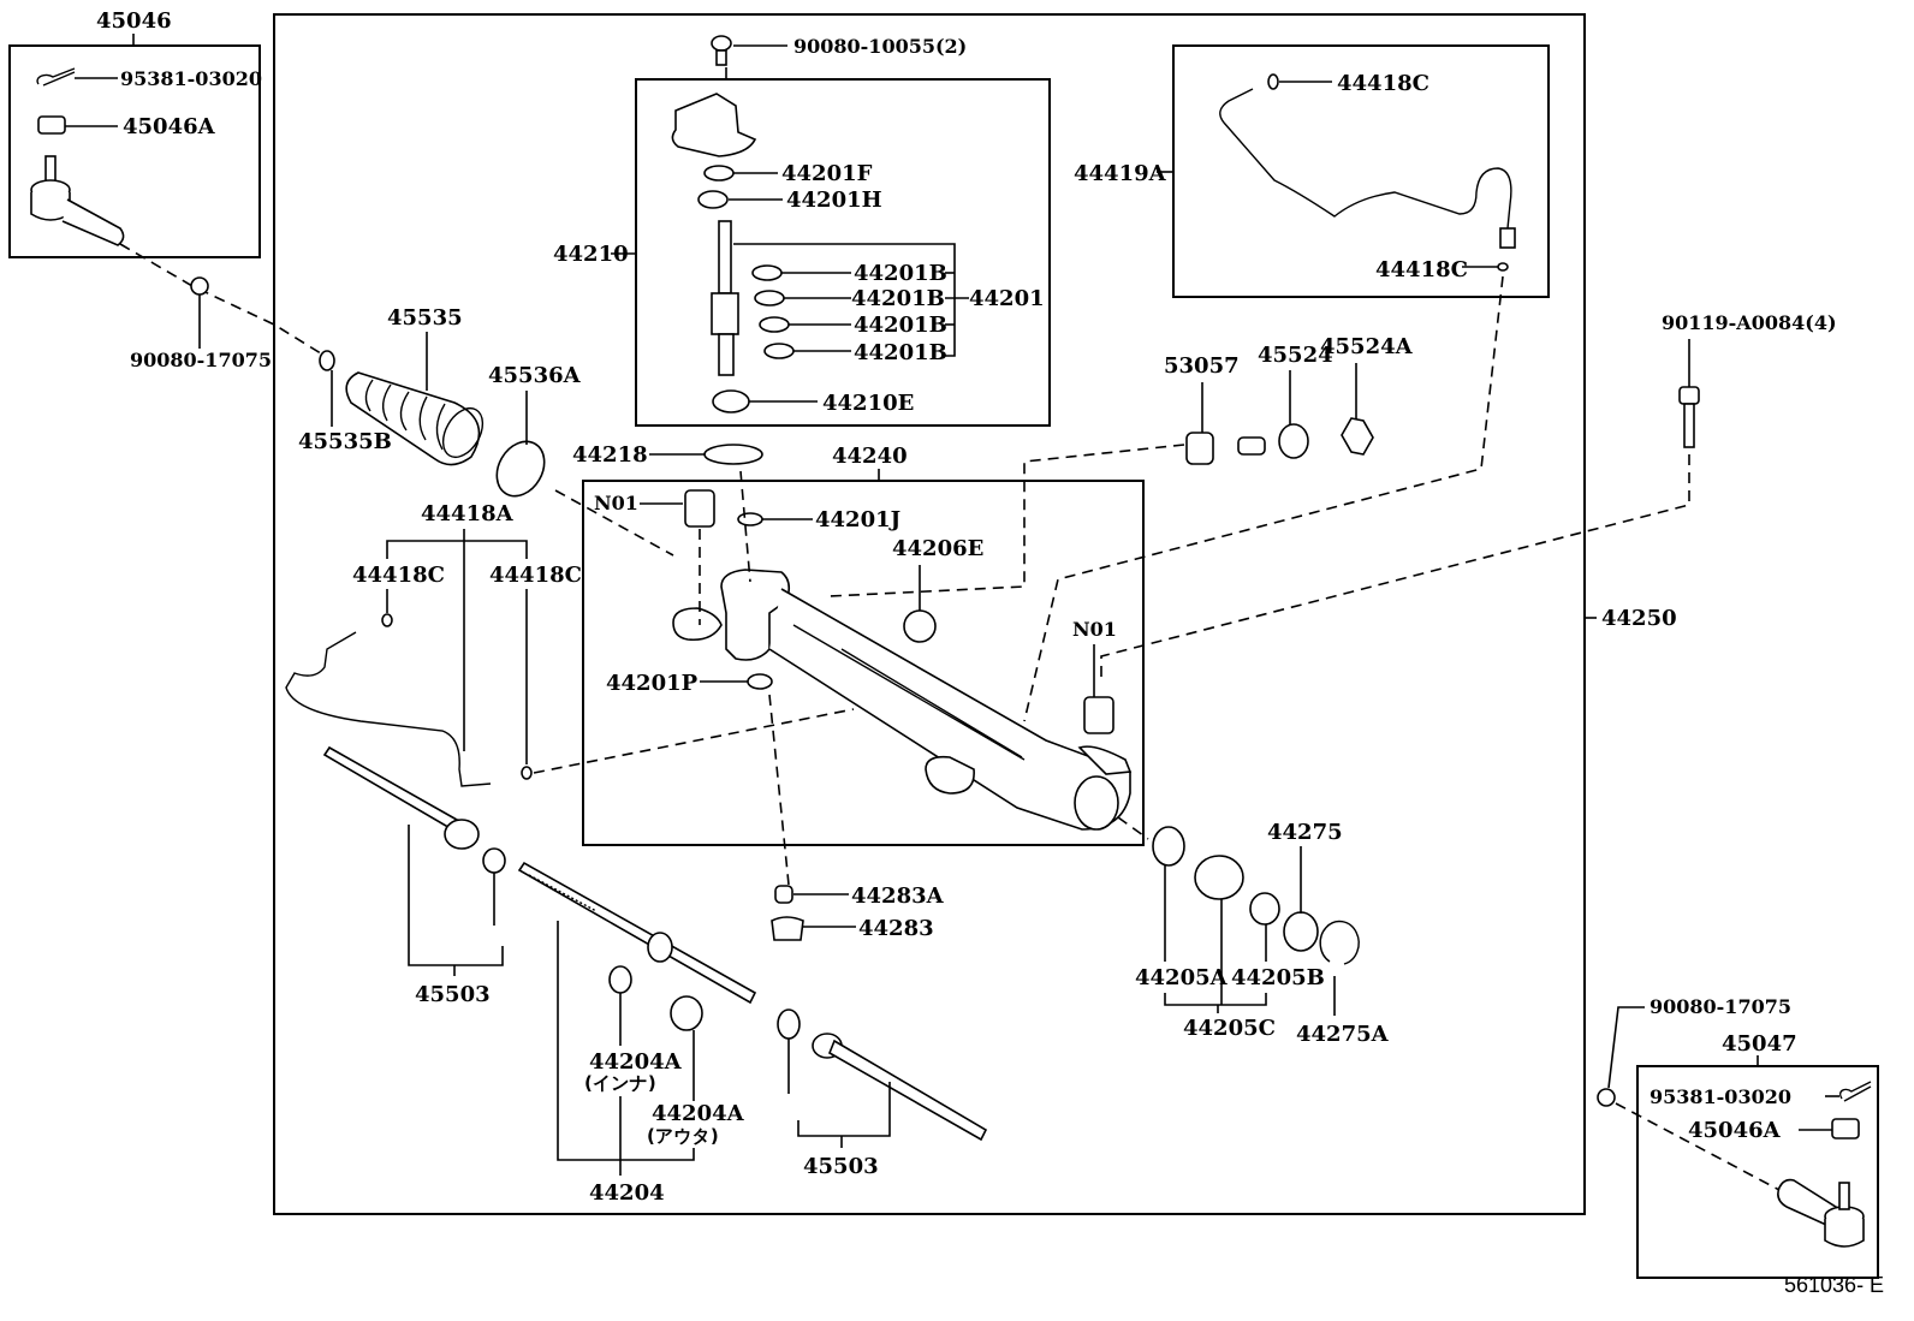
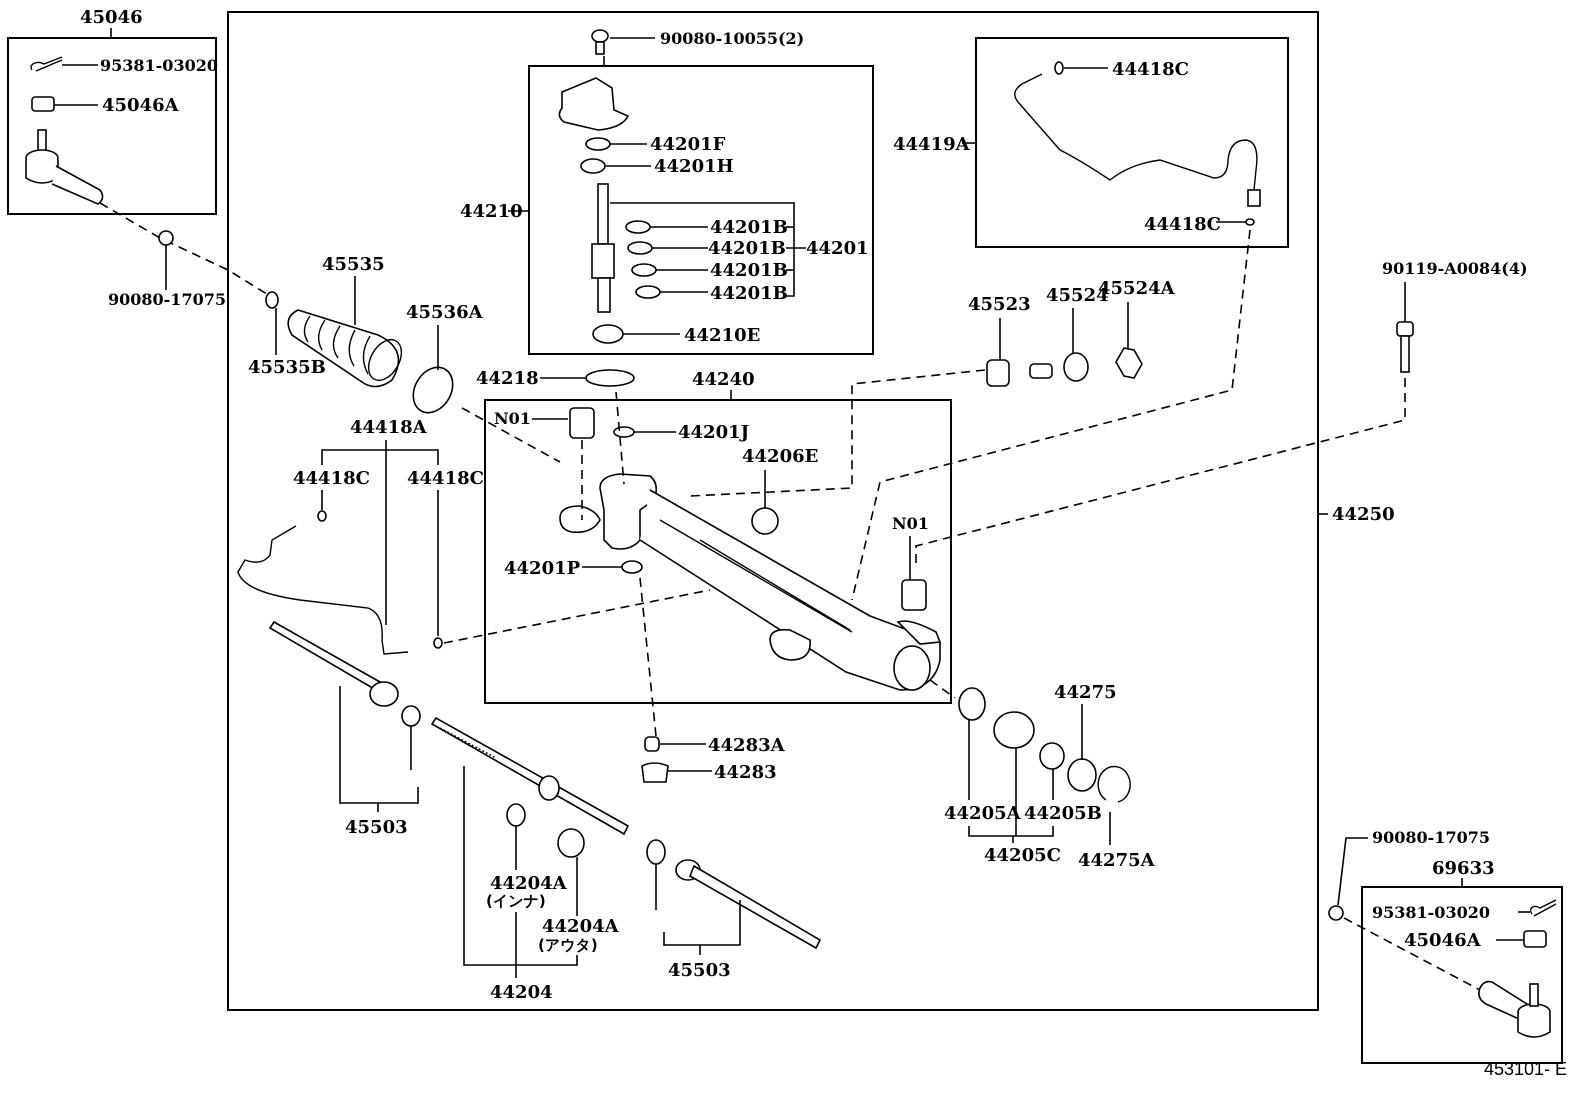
  45046
  95381-03020
  45046A
  90080-17075
  45535B
  45535
  45536A
  44418A
  44418C
  44418C
  90080-10055(2)
  44201F
  44201H
  44210
  44201B
  44201B
  44201B
  44201B
  44201
  44210E
  44419A
  44418C
  44418C
- 53057
+ 45523
  45524
  45524A
  90119-A0084(4)
  44250
  44218
  44240
  N01
  44201J
  44206E
  44201P
  N01
  44283A
  44283
  45503
  44204A
  (インナ)
  44204A
  (アウタ)
  44204
  45503
  44205A
  44205B
  44205C
  44275
  44275A
  90080-17075
- 45047
+ 69633
  95381-03020
  45046A
- 561036- E
+ 453101- E
